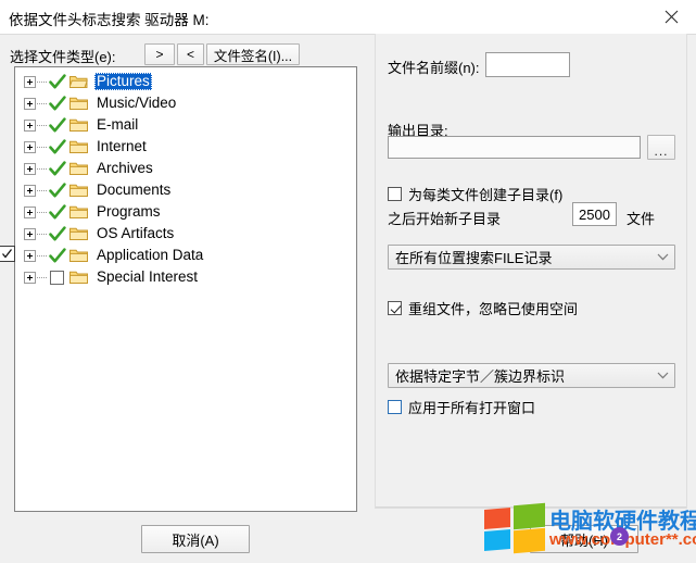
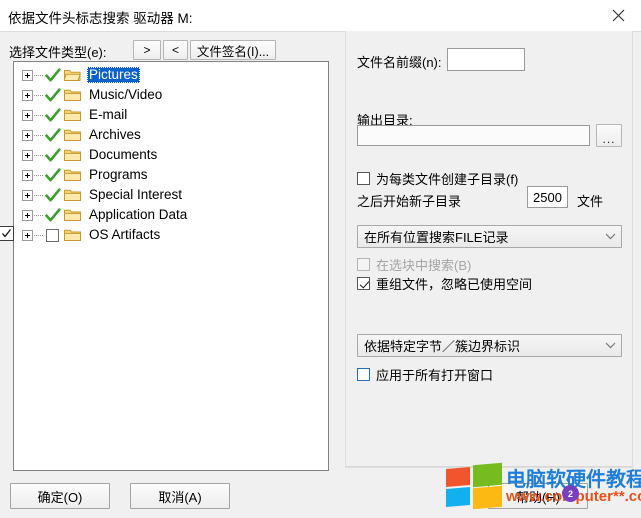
  依据文件头标志搜索 驱动器 M:
  选择文件类型(e):
  >
  <
  文件签名(I)...
  Pictures
  Music/Video
  E-mail
- Internet
  Archives
  Documents
  Programs
- OS Artifacts
+ Special Interest
  Application Data
- Special Interest
+ OS Artifacts
  文件名前缀(n):
  输出目录:
  ...
  为每类文件创建子目录(f)
  之后开始新子目录
  2500
  文件
  在所有位置搜索FILE记录
+ 在选块中搜索(B)
  重组文件，忽略已使用空间
  依据特定字节／簇边界标识
  应用于所有打开窗口
+ 确定(O)
  取消(A)
  帮助(H)
  电脑软硬件教程
  www.coputer**.c
  2
